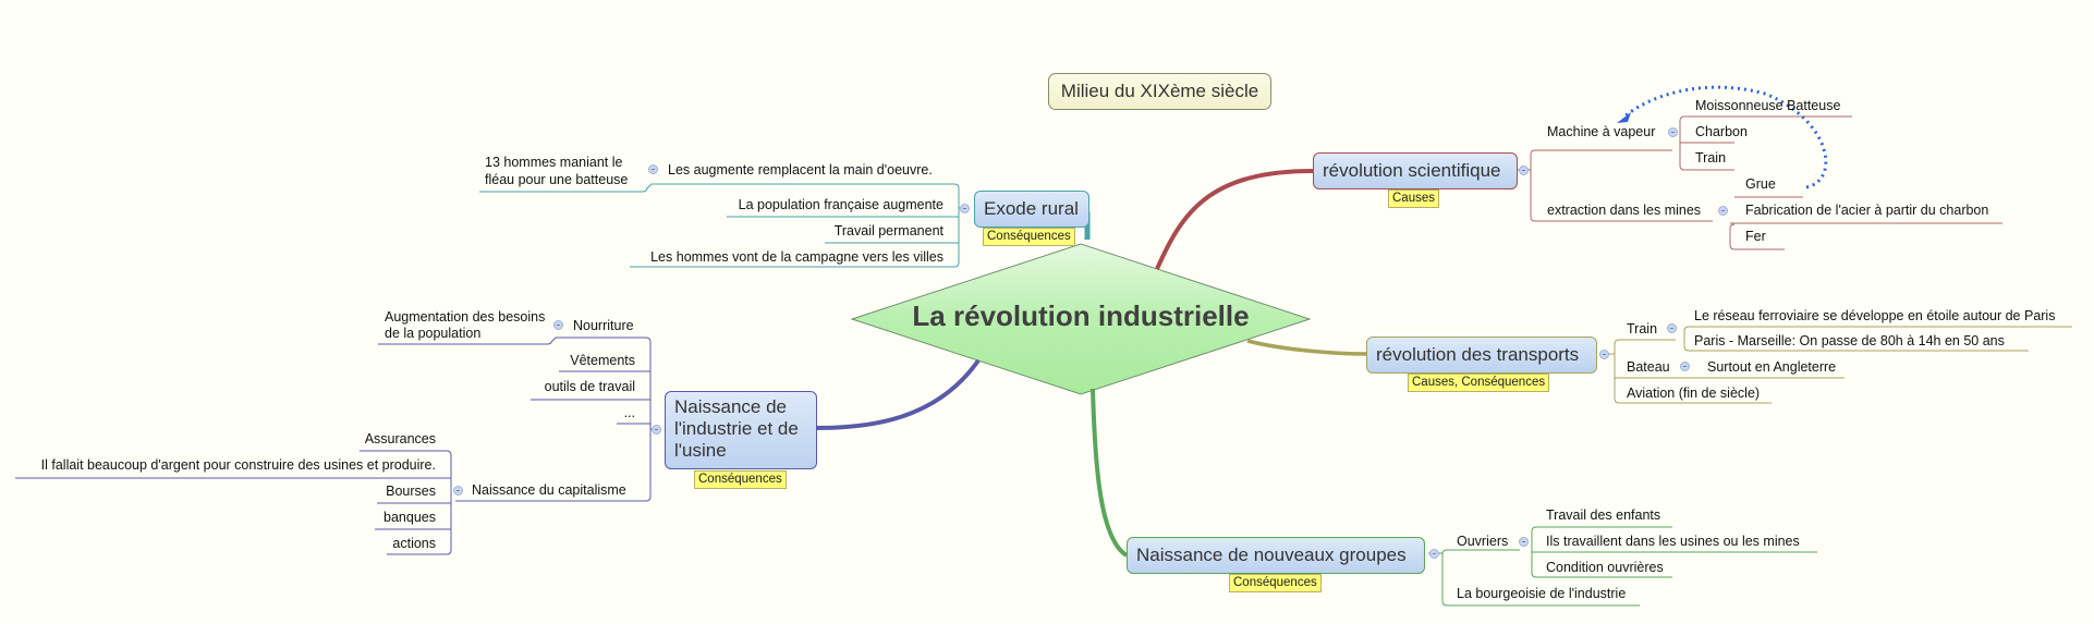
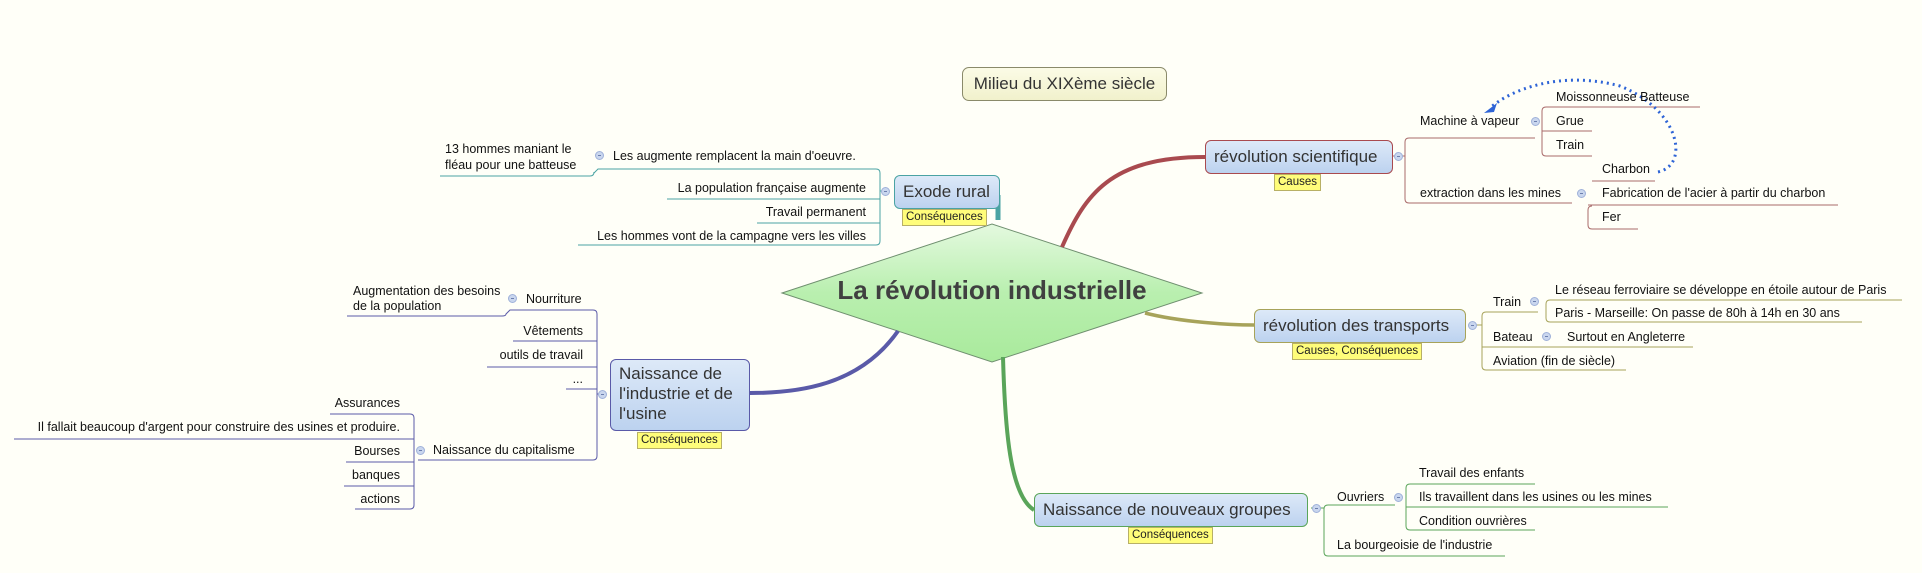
  La révolution industrielle
  Milieu du XIXème siècle
  révolution scientifique
  Causes
  Machine à vapeur
  Moissonneuse Batteuse
- Charbon
+ Grue
  Train
  extraction dans les mines
- Grue
+ Charbon
  Fabrication de l'acier à partir du charbon
  Fer
  révolution des transports
  Causes, Conséquences
  Train
  Le réseau ferroviaire se développe en étoile autour de Paris
- Paris - Marseille: On passe de 80h à 14h en 50 ans
+ Paris - Marseille: On passe de 80h à 14h en 30 ans
  Bateau
  Surtout en Angleterre
  Aviation (fin de siècle)
  Naissance de nouveaux groupes
  Conséquences
  Ouvriers
  Travail des enfants
  Ils travaillent dans les usines ou les mines
  Condition ouvrières
  La bourgeoisie de l'industrie
  Exode rural
  Conséquences
  Les augmente remplacent la main d'oeuvre.
  13 hommes maniant le fléau pour une batteuse
  La population française augmente
  Travail permanent
  Les hommes vont de la campagne vers les villes
  Naissance de
  l'industrie et de
  l'usine
  Conséquences
  Nourriture
  Augmentation des besoins de la population
  Vêtements
  outils de travail
  ...
  Naissance du capitalisme
  Assurances
  Il fallait beaucoup d'argent pour construire des usines et produire.
  Bourses
  banques
  actions
